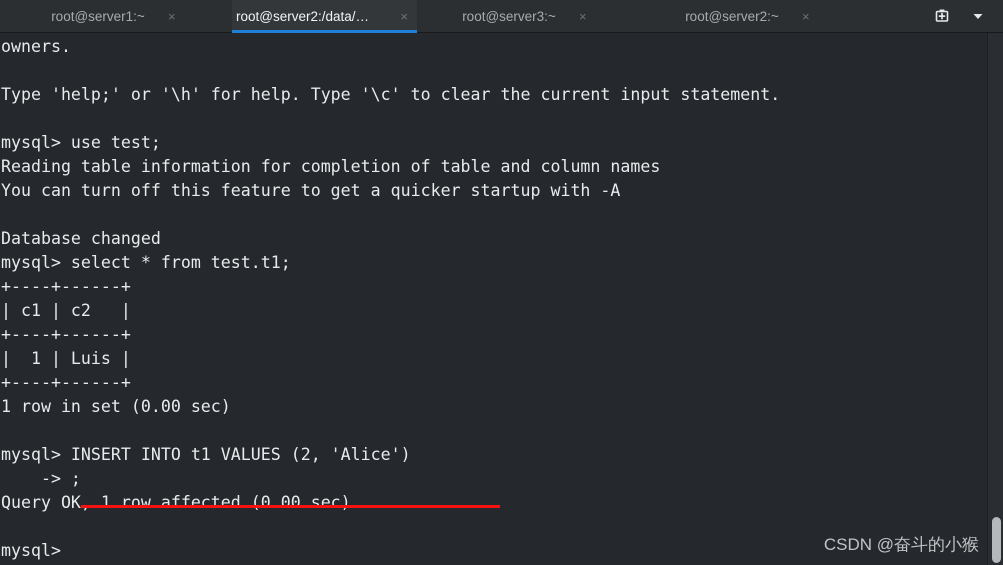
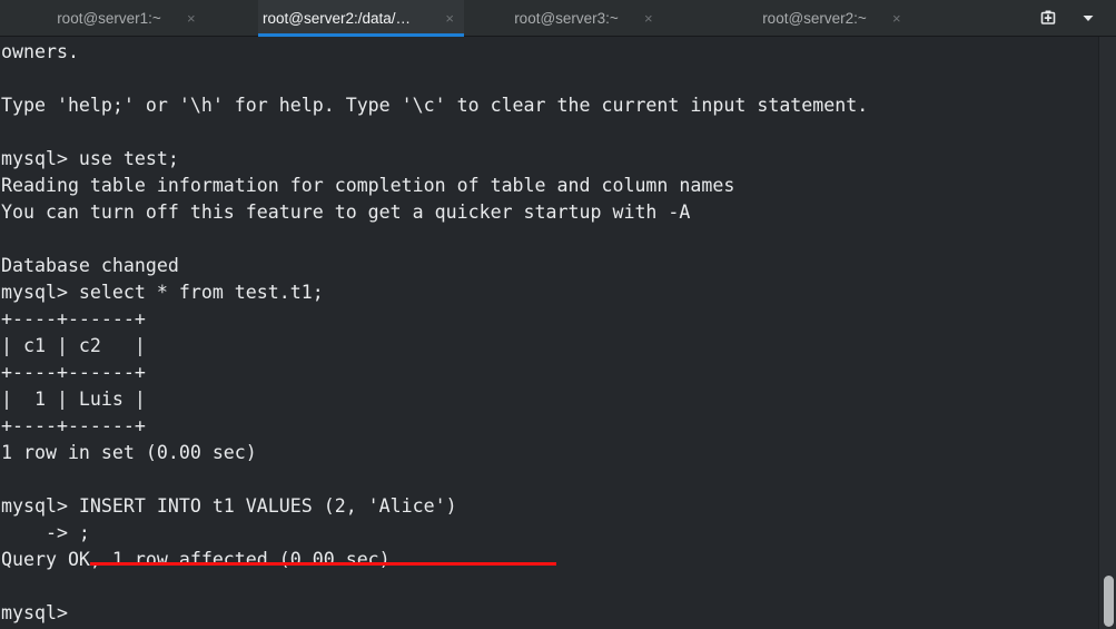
  root@server1:~
  ×
  root@server2:/data/m…
  ×
  root@server3:~
  ×
  root@server2:~
  ×
  owners.
  Type 'help;' or '\h' for help. Type '\c' to clear the current input statement.
  mysql> use test;
  Reading table information for completion of table and column names
  You can turn off this feature to get a quicker startup with -A
  Database changed
  mysql> select * from test.t1;
  +----+------+
  | c1 | c2 |
  +----+------+
  | 1 | Luis |
  +----+------+
  1 row in set (0.00 sec)
  mysql> INSERT INTO t1 VALUES (2, 'Alice')
  -> ;
  Query OK, 1 row affected (0.00 sec)
  mysql>
- CSDN @奋斗的小猴
